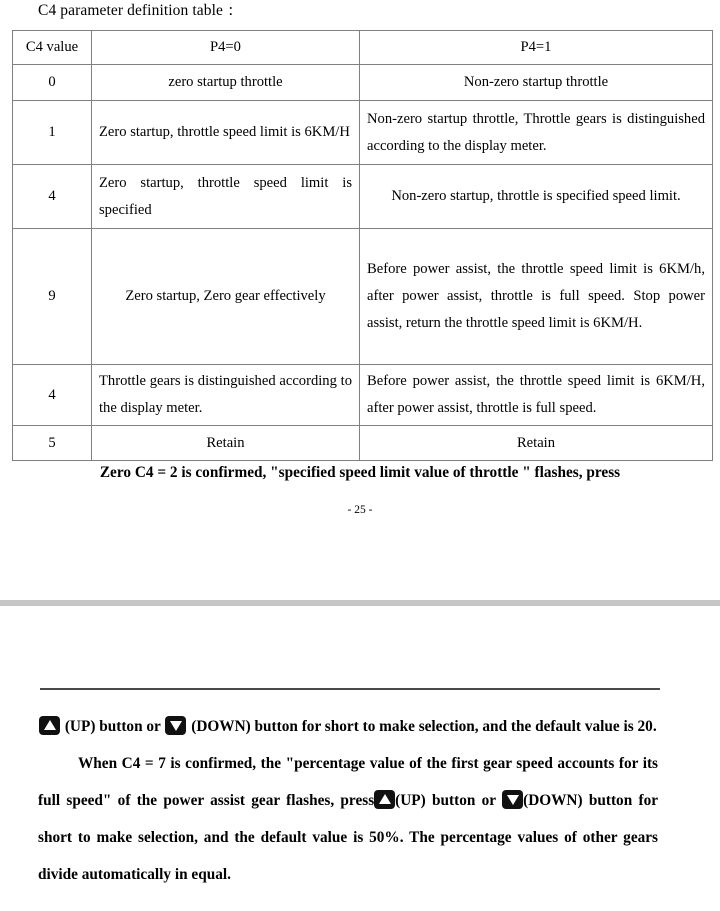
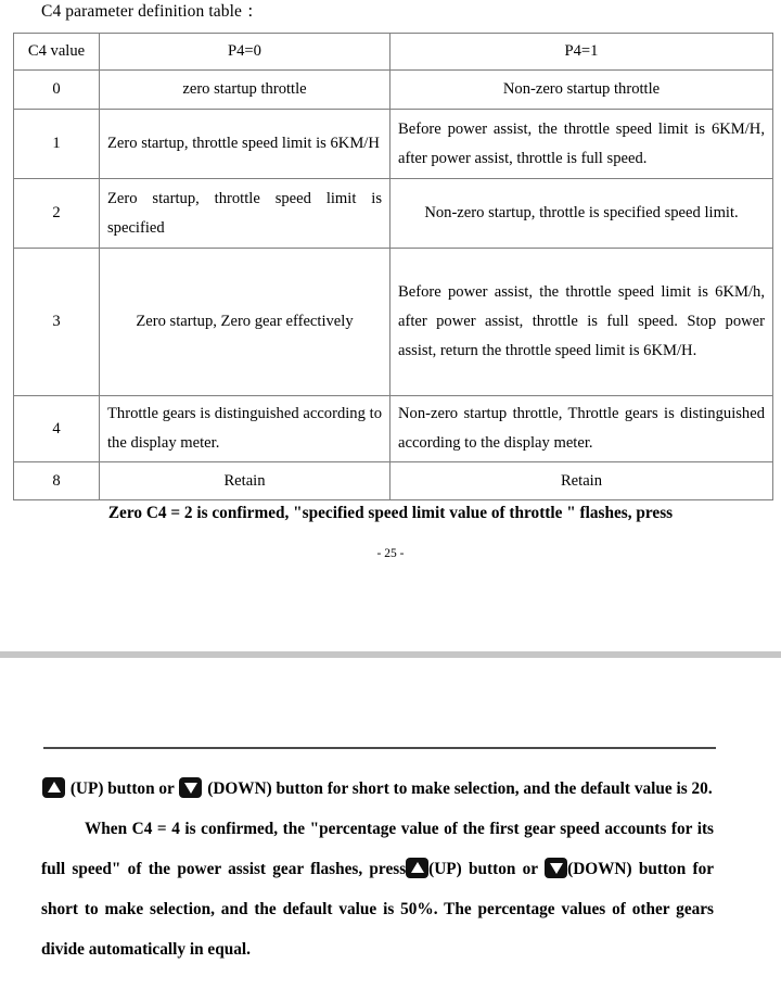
  C4 parameter definition table：
  C4 value	P4=0	P4=1
  0	zero startup throttle	Non-zero startup throttle
- 1	Zero startup, throttle speed limit is 6KM/H	Non-zero startup throttle, Throttle gears is distinguished according to the display meter.
+ 1	Zero startup, throttle speed limit is 6KM/H	Before power assist, the throttle speed limit is 6KM/H, after power assist, throttle is full speed.
- 4	Zero startup, throttle speed limit is specified	Non-zero startup, throttle is specified speed limit.
+ 2	Zero startup, throttle speed limit is specified	Non-zero startup, throttle is specified speed limit.
- 9	Zero startup, Zero gear effectively	Before power assist, the throttle speed limit is 6KM/h, after power assist, throttle is full speed. Stop power assist, return the throttle speed limit is 6KM/H.
+ 3	Zero startup, Zero gear effectively	Before power assist, the throttle speed limit is 6KM/h, after power assist, throttle is full speed. Stop power assist, return the throttle speed limit is 6KM/H.
- 4	Throttle gears is distinguished according to the display meter.	Before power assist, the throttle speed limit is 6KM/H, after power assist, throttle is full speed.
+ 4	Throttle gears is distinguished according to the display meter.	Non-zero startup throttle, Throttle gears is distinguished according to the display meter.
- 5	Retain	Retain
+ 8	Retain	Retain
  Zero C4 = 2 is confirmed, "specified speed limit value of throttle " flashes, press
  - 25 -
  (UP) button or (DOWN) button for short to make selection, and the default value is 20.
- When C4 = 7 is confirmed, the "percentage value of the first gear speed accounts for its full speed" of the power assist gear flashes, press (UP) button or (DOWN) button for short to make selection, and the default value is 50%. The percentage values of other gears divide automatically in equal.
+ When C4 = 4 is confirmed, the "percentage value of the first gear speed accounts for its full speed" of the power assist gear flashes, press (UP) button or (DOWN) button for short to make selection, and the default value is 50%. The percentage values of other gears divide automatically in equal.
